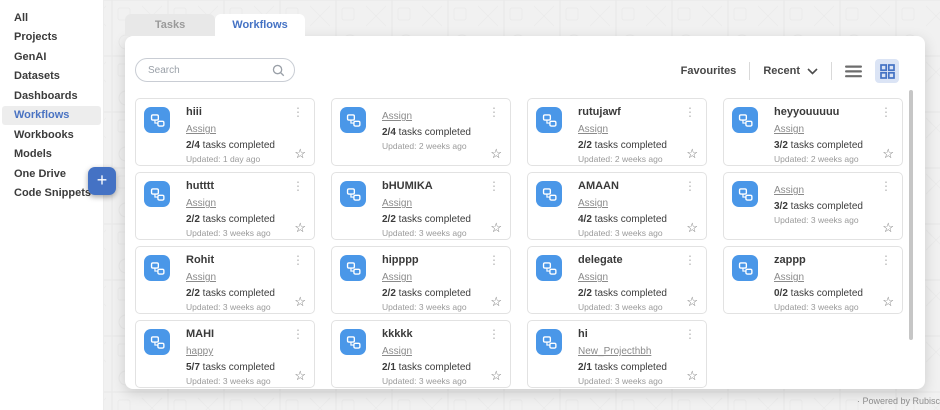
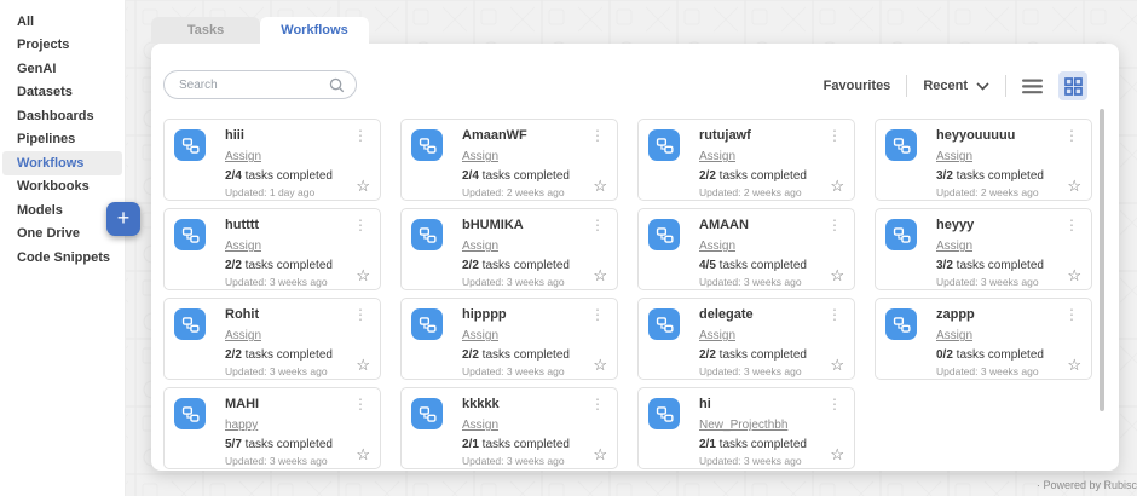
  All
  Projects
  GenAI
  Datasets
  Dashboards
+ Pipelines
  Workflows
  Workbooks
  Models
  One Drive
  Code Snippets
  +
  Tasks
  Workflows
  Search
  Favourites
  Recent
  hiii
  Assign
  2/4 tasks completed
  Updated: 1 day ago
  ⋮
  ☆
+ AmaanWF
  Assign
  2/4 tasks completed
  Updated: 2 weeks ago
  ⋮
  ☆
  rutujawf
  Assign
  2/2 tasks completed
  Updated: 2 weeks ago
  ⋮
  ☆
  heyyouuuuu
  Assign
  3/2 tasks completed
  Updated: 2 weeks ago
  ⋮
  ☆
  hutttt
  Assign
  2/2 tasks completed
  Updated: 3 weeks ago
  ⋮
  ☆
  bHUMIKA
  Assign
  2/2 tasks completed
  Updated: 3 weeks ago
  ⋮
  ☆
  AMAAN
  Assign
- 4/2 tasks completed
+ 4/5 tasks completed
  Updated: 3 weeks ago
  ⋮
  ☆
+ heyyy
  Assign
  3/2 tasks completed
  Updated: 3 weeks ago
  ⋮
  ☆
  Rohit
  Assign
  2/2 tasks completed
  Updated: 3 weeks ago
  ⋮
  ☆
  hipppp
  Assign
  2/2 tasks completed
  Updated: 3 weeks ago
  ⋮
  ☆
  delegate
  Assign
  2/2 tasks completed
  Updated: 3 weeks ago
  ⋮
  ☆
  zappp
  Assign
  0/2 tasks completed
  Updated: 3 weeks ago
  ⋮
  ☆
  MAHI
  happy
  5/7 tasks completed
  Updated: 3 weeks ago
  ⋮
  ☆
  kkkkk
  Assign
  2/1 tasks completed
  Updated: 3 weeks ago
  ⋮
  ☆
  hi
  New_Projecthbh
  2/1 tasks completed
  Updated: 3 weeks ago
  ⋮
  ☆
  · Powered by Rubisc
